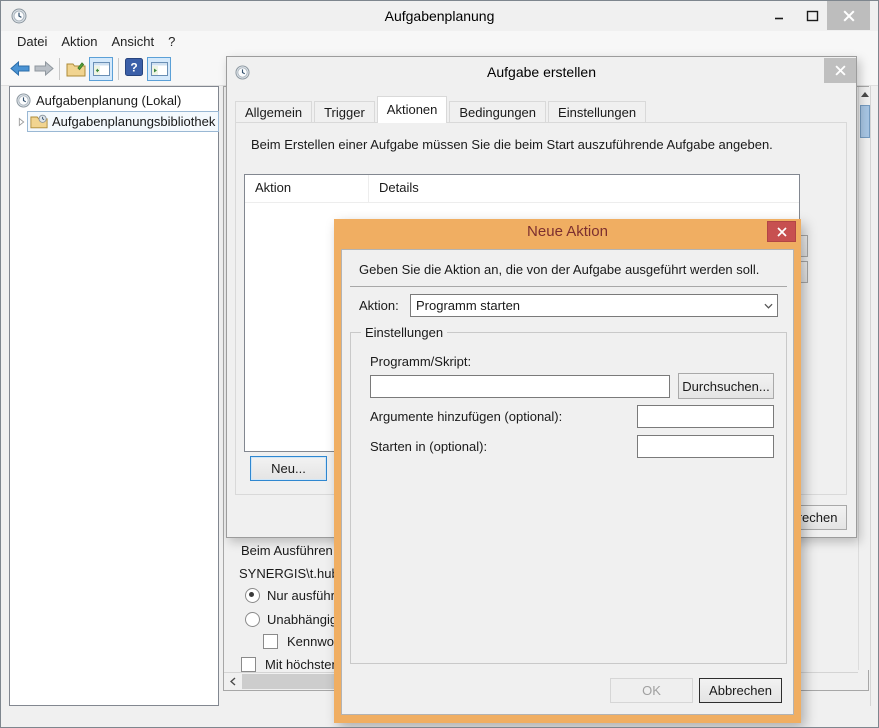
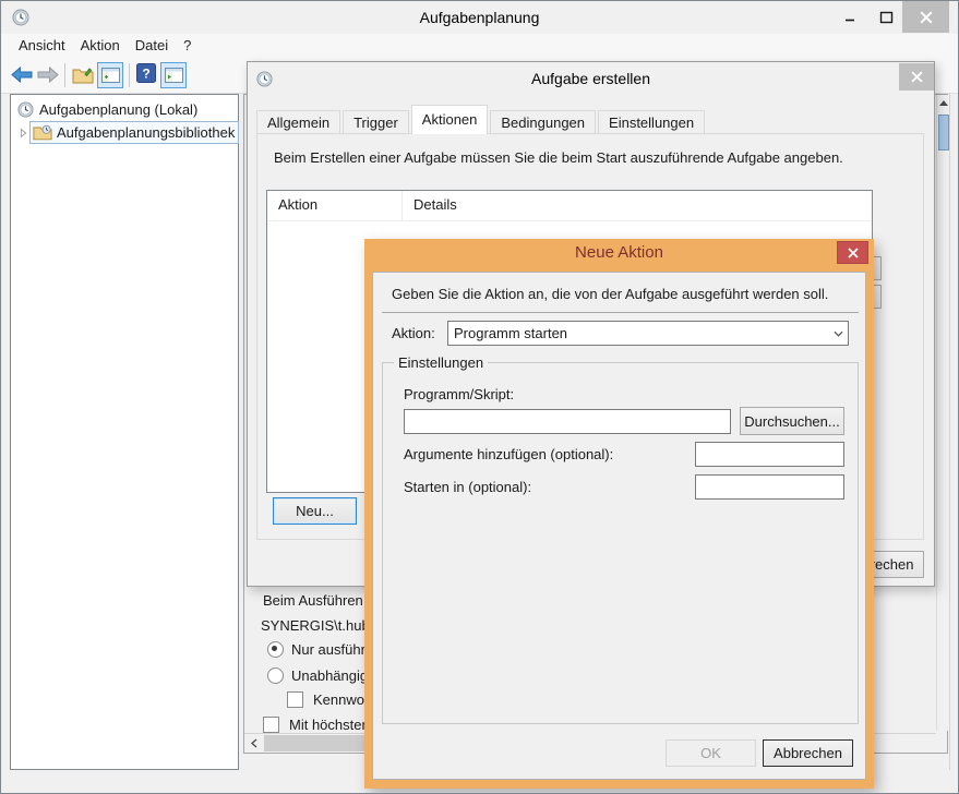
  Aufgabenplanung
- Datei
+ Ansicht
  Aktion
- Ansicht
+ Datei
  ?
  ?
  Beim Ausführen
  SYNERGIS\t.hu
  Nur ausführ
  Unabhängi
  Kennwo
  Mit höchste
  Aufgabenplanung (Lokal)
  Aufgabenplanungsbibliothek
  Aufgabe erstellen
  Allgemein
  Trigger
  Aktionen
  Bedingungen
  Einstellungen
  Beim Erstellen einer Aufgabe müssen Sie die beim Start auszuführende Aufgabe angeben.
  Aktion
  Details
  Neu...
  Neue Aktion
  Geben Sie die Aktion an, die von der Aufgabe ausgeführt werden soll.
  Aktion:
  Programm starten
  Einstellungen
  Programm/Skript:
  Durchsuchen...
  Argumente hinzufügen (optional):
  Starten in (optional):
  OK
  Abbrechen
